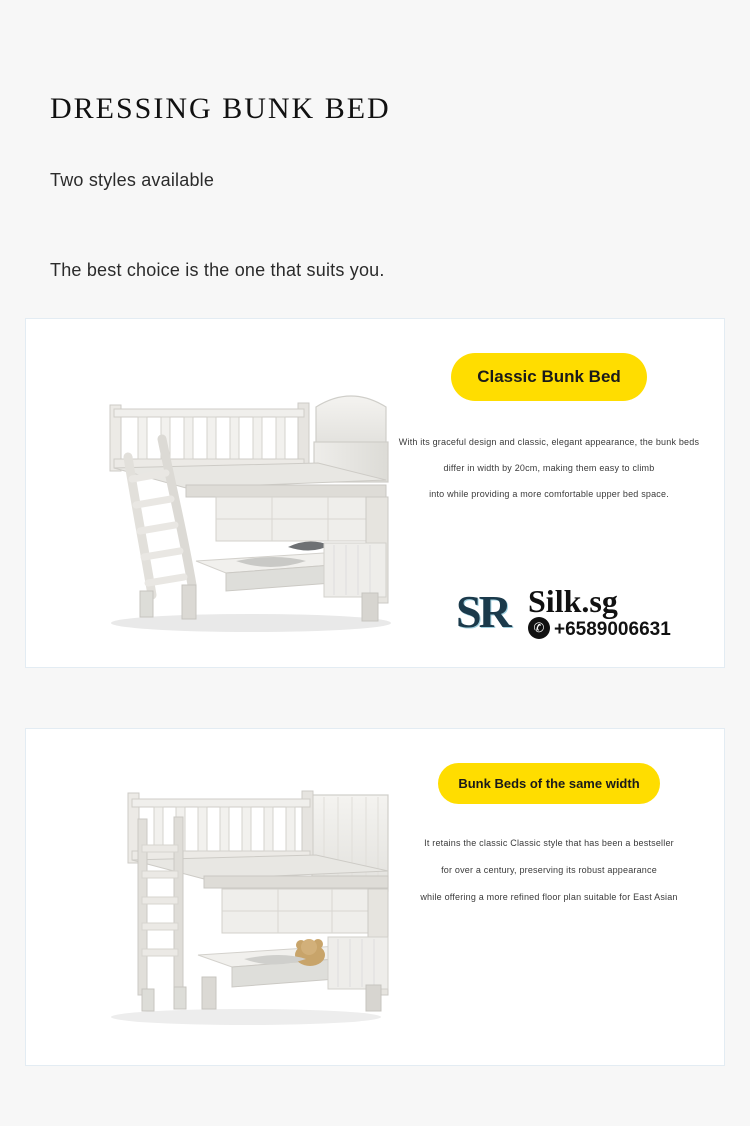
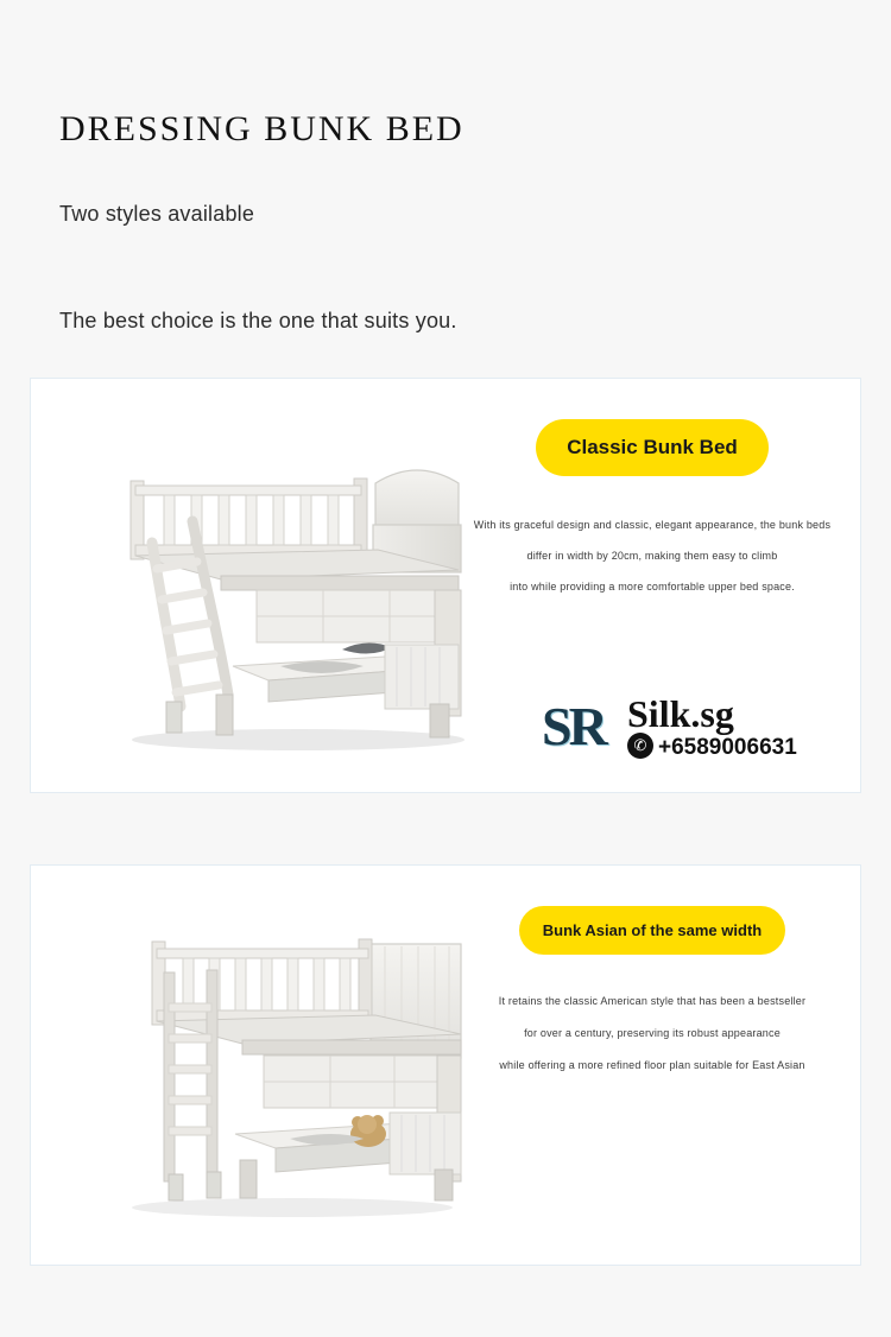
  DRESSING BUNK BED
  Two styles available
  The best choice is the one that suits you.
  Classic Bunk Bed
  With its graceful design and classic, elegant appearance, the bunk beds
  differ in width by 20cm, making them easy to climb
  into while providing a more comfortable upper bed space.
  SR
  Silk.sg
  ✆
  +6589006631
- Bunk Beds of the same width
+ Bunk Asian of the same width
- It retains the classic Classic style that has been a bestseller
+ It retains the classic American style that has been a bestseller
  for over a century, preserving its robust appearance
  while offering a more refined floor plan suitable for East Asian
